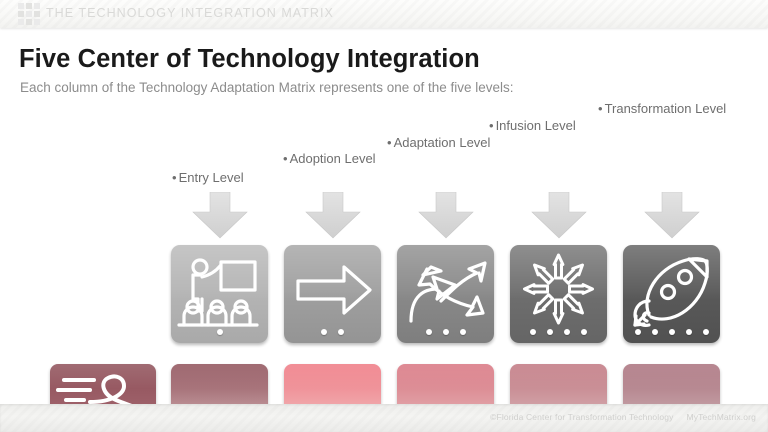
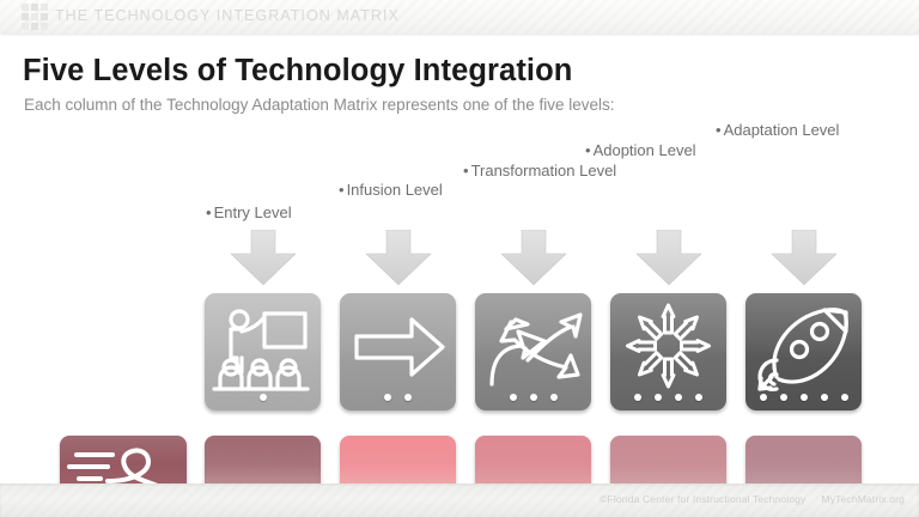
  THE TECHNOLOGY INTEGRATION MATRIX
- Five Center of Technology Integration
+ Five Levels of Technology Integration
  Each column of the Technology Adaptation Matrix represents one of the five levels:
  • Entry Level
- • Adoption Level
+ • Infusion Level
- • Adaptation Level
+ • Transformation Level
- • Infusion Level
+ • Adoption Level
- • Transformation Level
+ • Adaptation Level
- ©Florida Center for Transformation Technology MyTechMatrix.org
+ ©Florida Center for Instructional Technology MyTechMatrix.org
